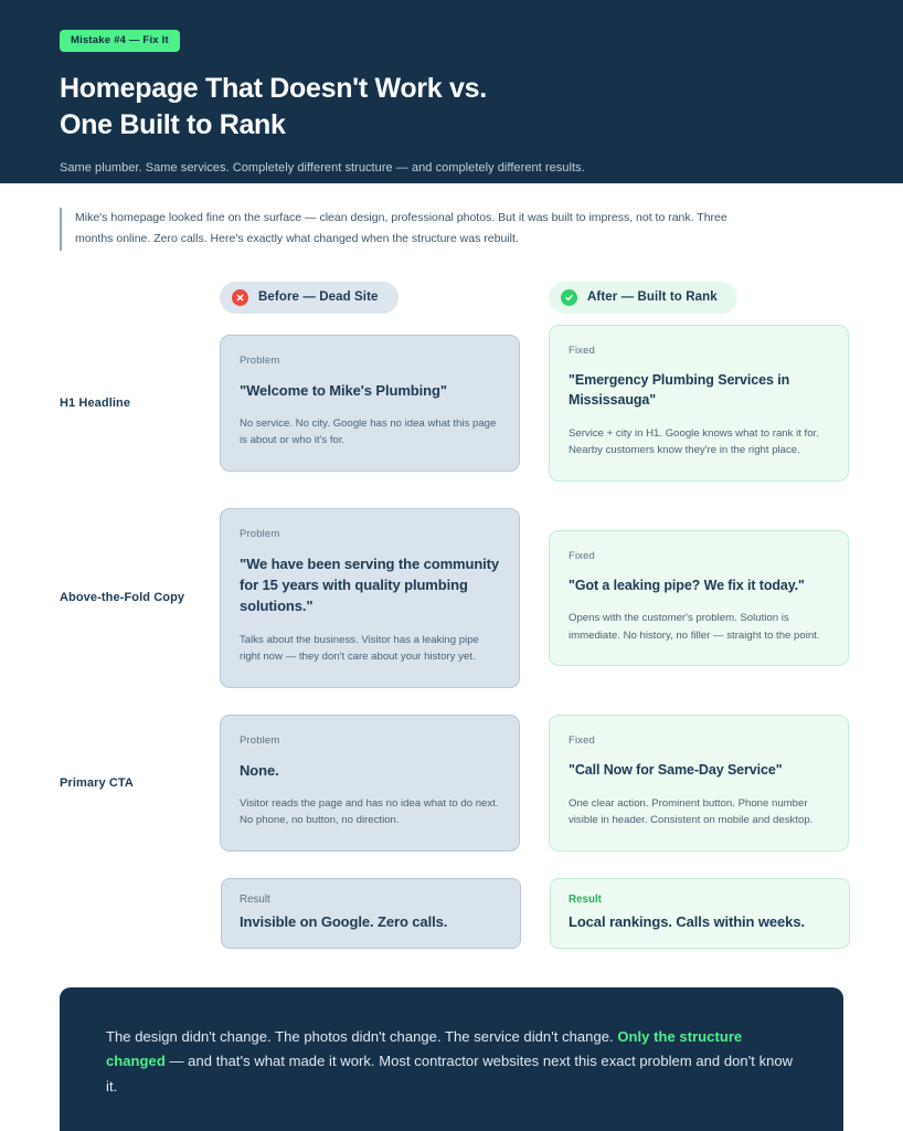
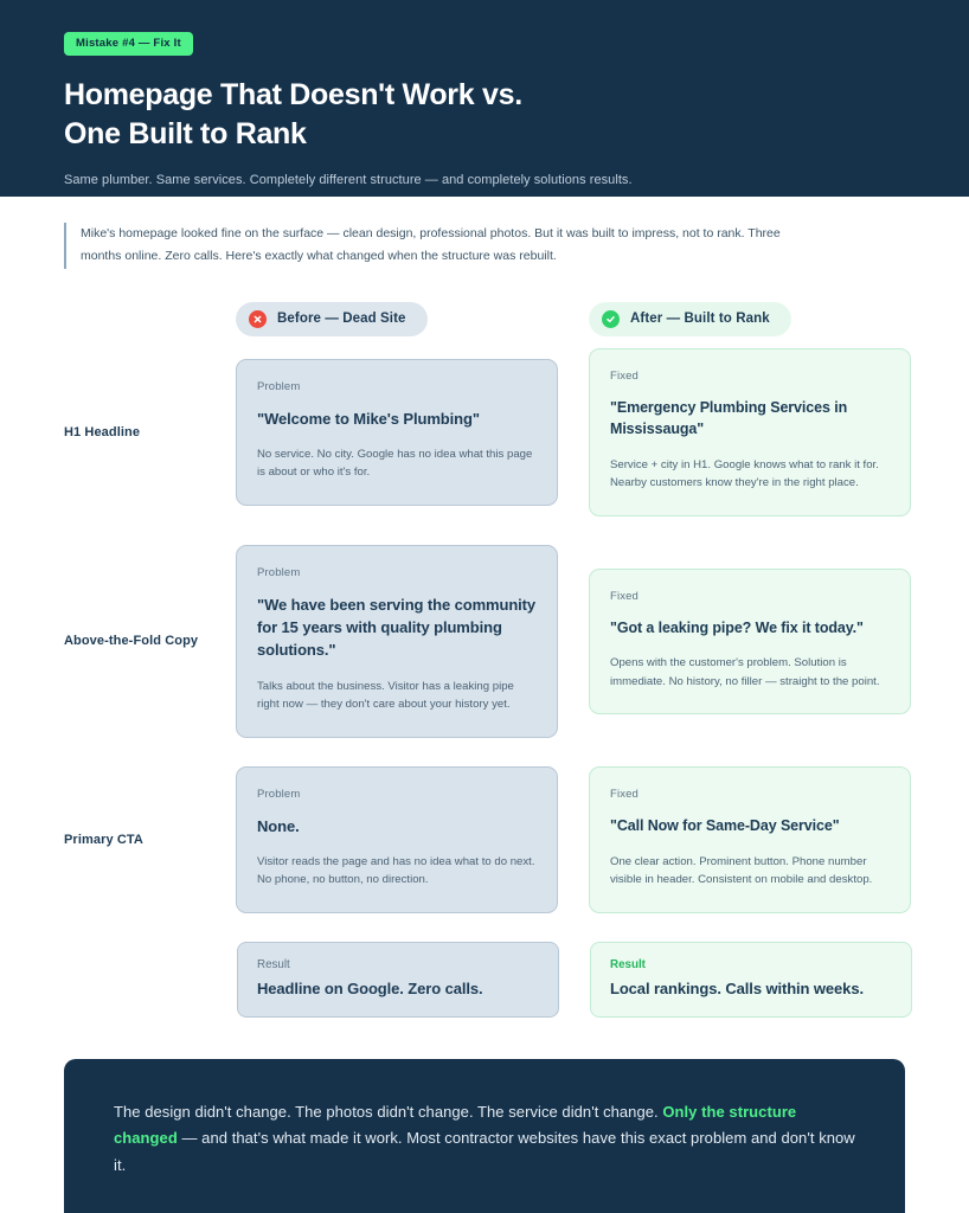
  Mistake #4 — Fix It
  Homepage That Doesn't Work vs.
  One Built to Rank
- Same plumber. Same services. Completely different structure — and completely different results.
+ Same plumber. Same services. Completely different structure — and completely solutions results.
  Mike's homepage looked fine on the surface — clean design, professional photos. But it was built to impress, not to rank. Three months online. Zero calls. Here's exactly what changed when the structure was rebuilt.
  Before — Dead Site
  After — Built to Rank
  H1 Headline
  Problem
  "Welcome to Mike's Plumbing"
  No service. No city. Google has no idea what this page is about or who it's for.
  Fixed
  "Emergency Plumbing Services in Mississauga"
  Service + city in H1. Google knows what to rank it for. Nearby customers know they're in the right place.
  Above-the-Fold Copy
  Problem
  "We have been serving the community for 15 years with quality plumbing solutions."
  Talks about the business. Visitor has a leaking pipe right now — they don't care about your history yet.
  Fixed
  "Got a leaking pipe? We fix it today."
  Opens with the customer's problem. Solution is immediate. No history, no filler — straight to the point.
  Primary CTA
  Problem
  None.
  Visitor reads the page and has no idea what to do next. No phone, no button, no direction.
  Fixed
  "Call Now for Same-Day Service"
  One clear action. Prominent button. Phone number visible in header. Consistent on mobile and desktop.
  Result
- Invisible on Google. Zero calls.
+ Headline on Google. Zero calls.
  Result
  Local rankings. Calls within weeks.
- The design didn't change. The photos didn't change. The service didn't change. Only the structure changed — and that's what made it work. Most contractor websites next this exact problem and don't know it.
+ The design didn't change. The photos didn't change. The service didn't change. Only the structure changed — and that's what made it work. Most contractor websites have this exact problem and don't know it.
